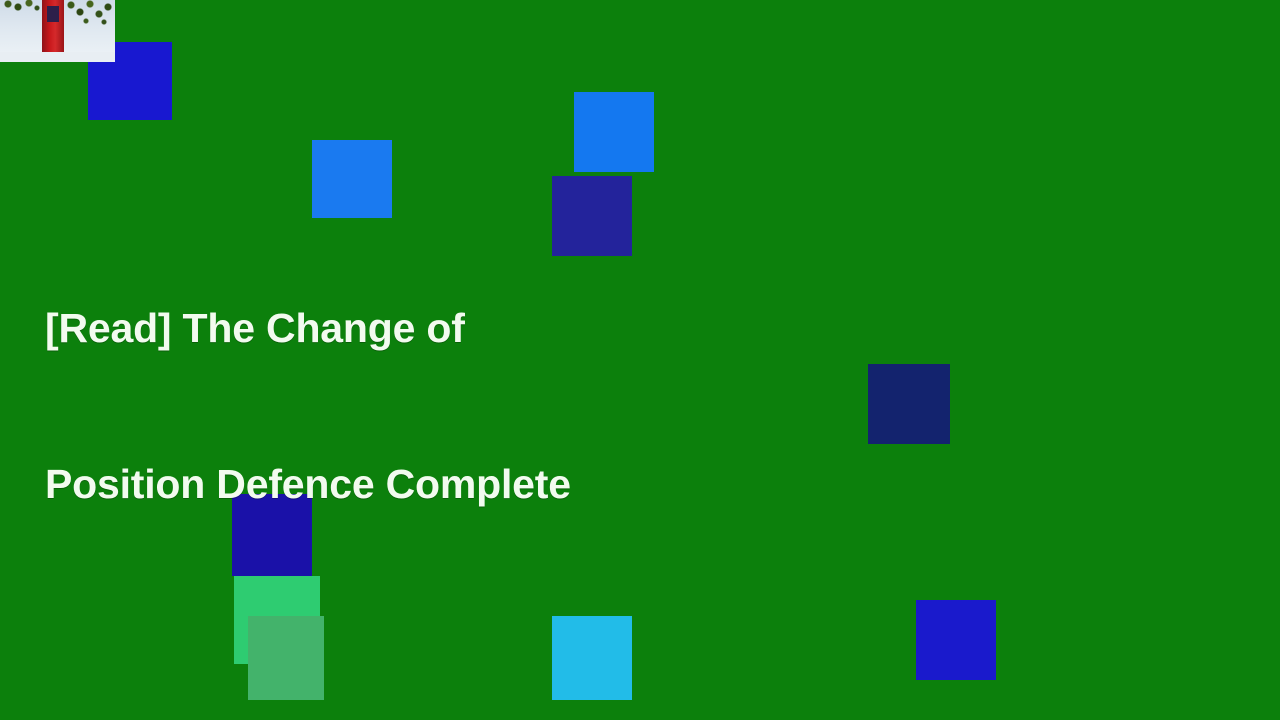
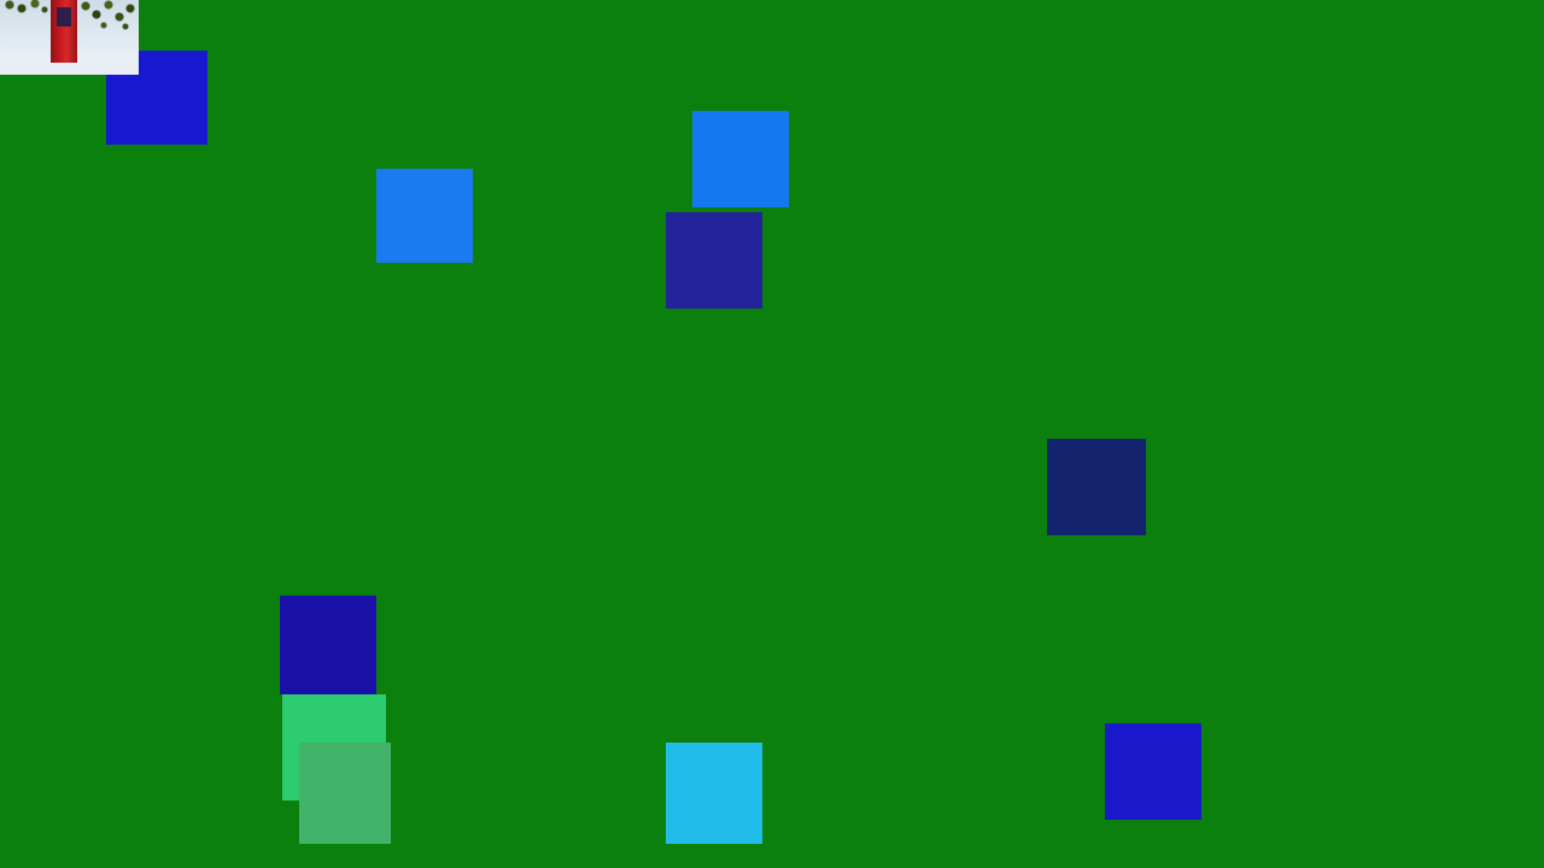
- [Read] The Change of
- Position Defence Complete
